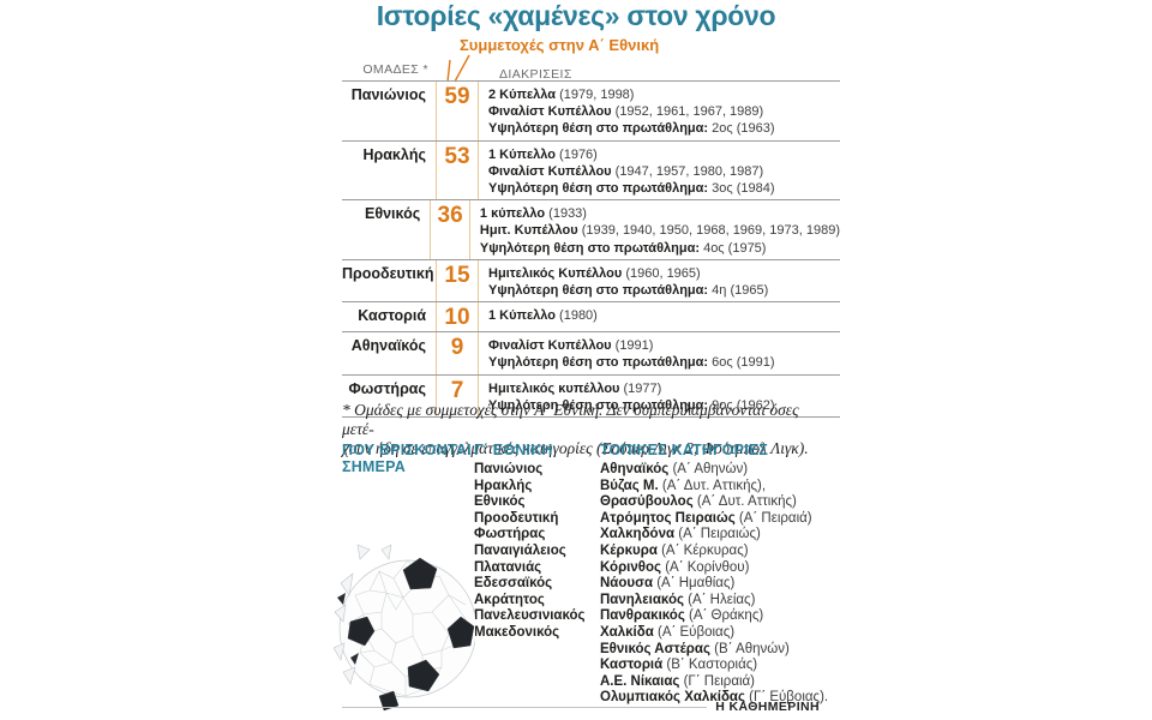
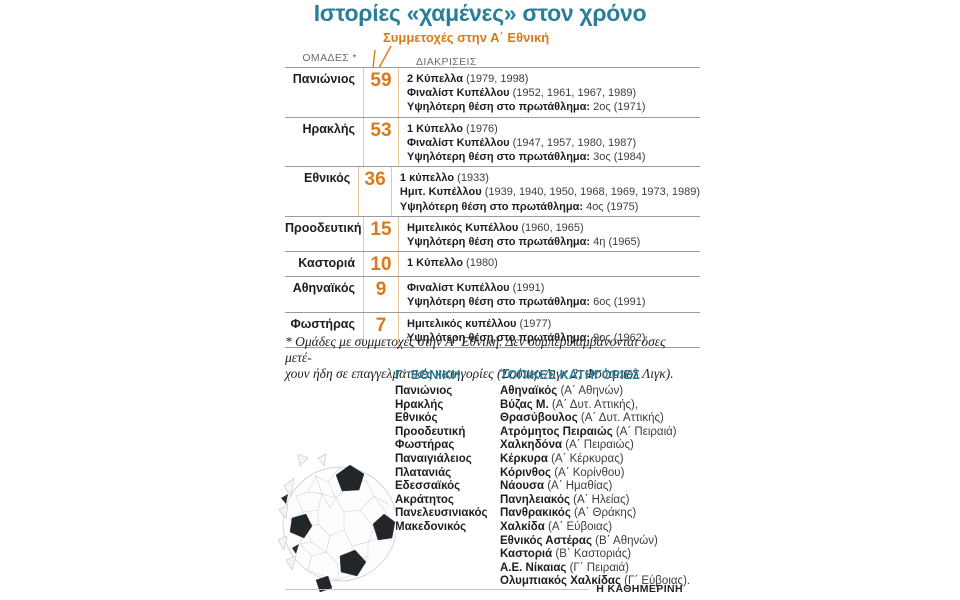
  Ιστορίες «χαμένες» στον χρόνο
  Συμμετοχές στην Α΄ Εθνική
  ΟΜΑΔΕΣ *
  ΔΙΑΚΡΙΣΕΙΣ
  Πανιώνιος
  59
  2 Κύπελλα (1979, 1998)
  Φιναλίστ Κυπέλλου (1952, 1961, 1967, 1989)
- Υψηλότερη θέση στο πρωτάθλημα: 2ος (1963)
+ Υψηλότερη θέση στο πρωτάθλημα: 2ος (1971)
  Ηρακλής
  53
  1 Κύπελλο (1976)
  Φιναλίστ Κυπέλλου (1947, 1957, 1980, 1987)
  Υψηλότερη θέση στο πρωτάθλημα: 3ος (1984)
  Εθνικός
  36
  1 κύπελλο (1933)
  Ημιτ. Κυπέλλου (1939, 1940, 1950, 1968, 1969, 1973, 1989)
  Υψηλότερη θέση στο πρωτάθλημα: 4ος (1975)
  Προοδευτική
  15
  Ημιτελικός Κυπέλλου (1960, 1965)
  Υψηλότερη θέση στο πρωτάθλημα: 4η (1965)
  Καστοριά
  10
  1 Κύπελλο (1980)
  Αθηναϊκός
  9
  Φιναλίστ Κυπέλλου (1991)
  Υψηλότερη θέση στο πρωτάθλημα: 6ος (1991)
  Φωστήρας
  7
  Ημιτελικός κυπέλλου (1977)
  Υψηλότερη θέση στο πρωτάθλημα: 9ος (1962)
  * Ομάδες με συμμετοχές στην Α΄ Εθνική. Δεν συμπεριλαμβάνονται όσες μετέ-
  χουν ήδη σε επαγγελματικές κατηγορίες (Σούπερ Λιγκ 2, Φούτμπολ Λιγκ).
- ΠΟΥ ΒΡΙΣΚΟΝΤΑΙ ΣΗΜΕΡΑ
  Γ΄ ΕΘΝΙΚΗ
  Πανιώνιος
  Ηρακλής
  Εθνικός
  Προοδευτική
  Φωστήρας
  Παναιγιάλειος
  Πλατανιάς
  Εδεσσαϊκός
  Ακράτητος
  Πανελευσινιακός
  Μακεδονικός
  ΤΟΠΙΚΕΣ ΚΑΤΗΓΟΡΙΕΣ
  Αθηναϊκός (Α΄ Αθηνών)
  Βύζας Μ. (Α΄ Δυτ. Αττικής),
  Θρασύβουλος (Α΄ Δυτ. Αττικής)
  Ατρόμητος Πειραιώς (Α΄ Πειραιά)
  Χαλκηδόνα (Α΄ Πειραιώς)
  Κέρκυρα (Α΄ Κέρκυρας)
  Κόρινθος (Α΄ Κορίνθου)
  Νάουσα (Α΄ Ημαθίας)
  Πανηλειακός (Α΄ Ηλείας)
  Πανθρακικός (Α΄ Θράκης)
  Χαλκίδα (Α΄ Εύβοιας)
  Εθνικός Αστέρας (Β΄ Αθηνών)
  Καστοριά (Β΄ Καστοριάς)
  Α.Ε. Νίκαιας (Γ΄ Πειραιά)
  Ολυμπιακός Χαλκίδας (Γ΄ Εύβοιας).
  Η ΚΑΘΗΜΕΡΙΝΗ
